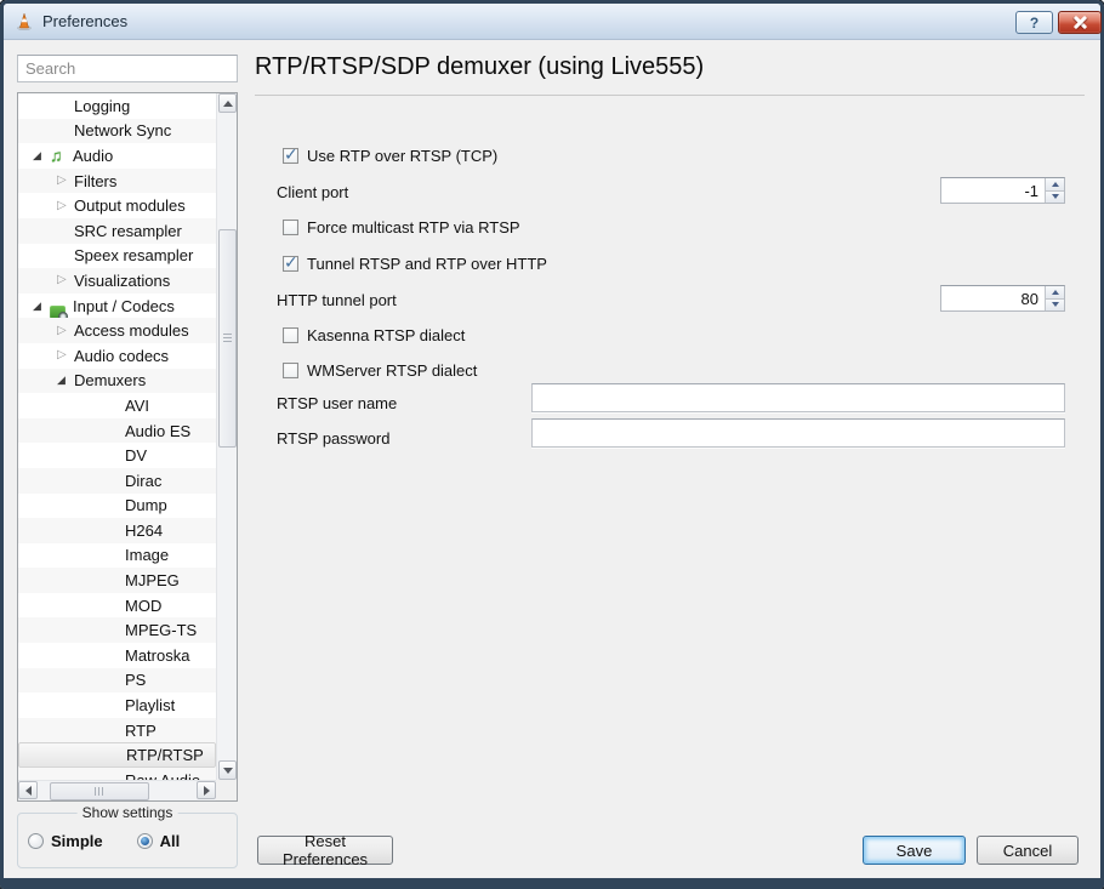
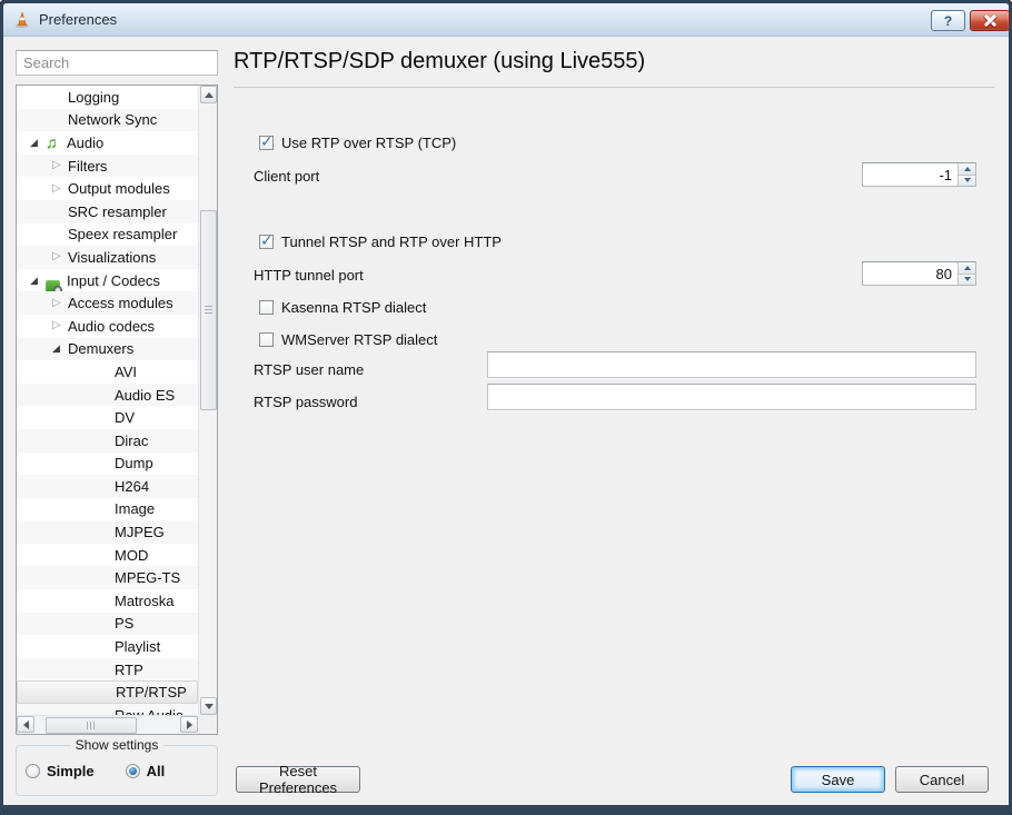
  Preferences
  ?
  Search
  Logging
  Network Sync
  ◢
  ♫
  Audio
  ▷
  Filters
  ▷
  Output modules
  SRC resampler
  Speex resampler
  ▷
  Visualizations
  ◢
  Input / Codecs
  ▷
  Access modules
  ▷
  Audio codecs
  ◢
  Demuxers
  AVI
  Audio ES
  DV
  Dirac
  Dump
  H264
  Image
  MJPEG
  MOD
  MPEG-TS
  Matroska
  PS
  Playlist
  RTP
  RTP/RTSP
  Show settings
  Simple
  All
  RTP/RTSP/SDP demuxer (using Live555)
  Use RTP over RTSP (TCP)
  Client port
  -1
- Force multicast RTP via RTSP
  Tunnel RTSP and RTP over HTTP
  HTTP tunnel port
  80
  Kasenna RTSP dialect
  WMServer RTSP dialect
  RTSP user name
  RTSP password
  Reset Preferences
  Save
  Cancel
